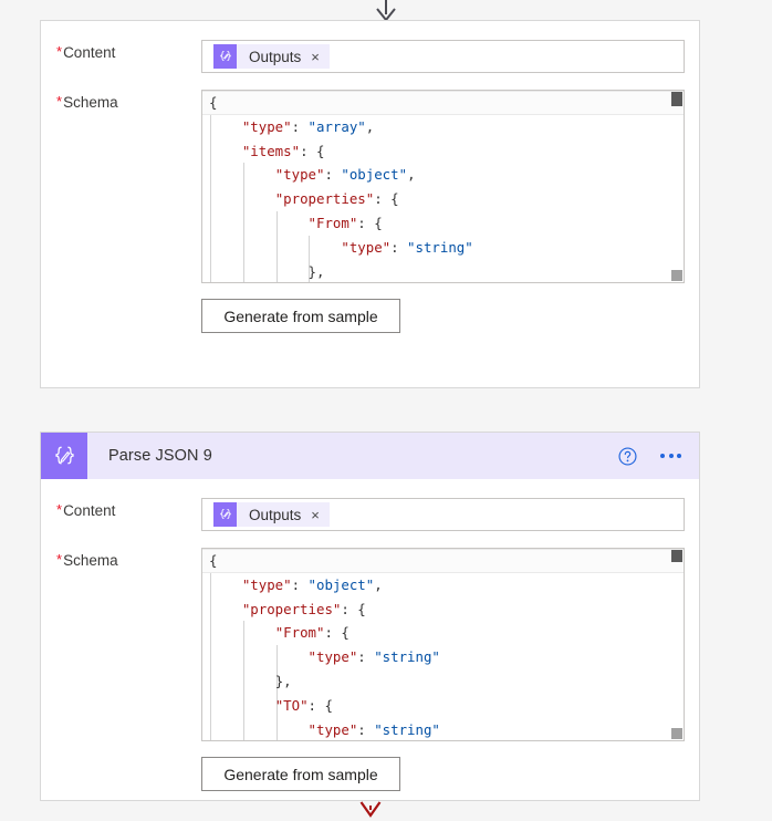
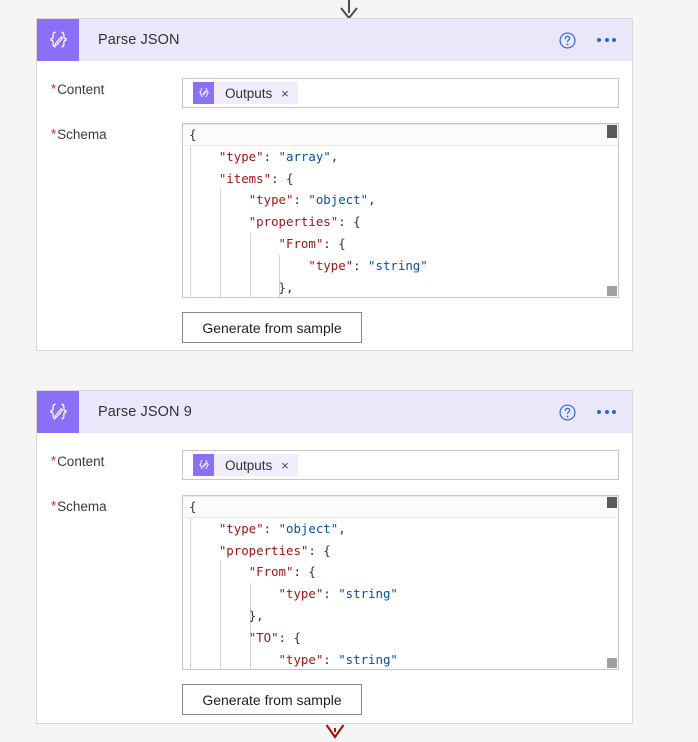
+ Parse JSON
  *Content
  Outputs
  ×
  *Schema
  {
  "type": "array",
  "items": {
  "type": "object",
  "properties": {
  "From": {
  "type": "string"
  },
  Generate from sample
  Parse JSON 9
  *Content
  Outputs
  ×
  *Schema
  {
  "type": "object",
  "properties": {
  "From": {
  "type": "string"
  },
  "TO": {
  "type": "string"
  Generate from sample
